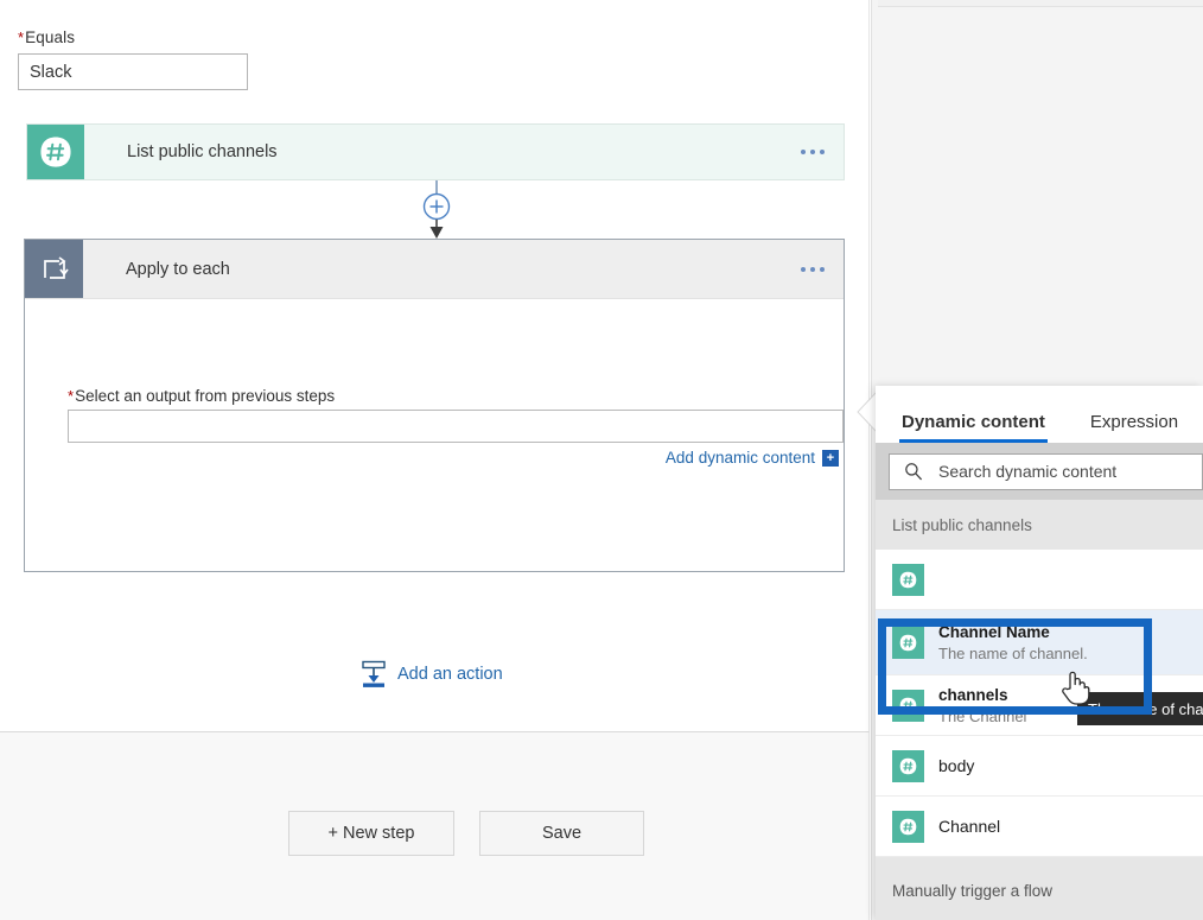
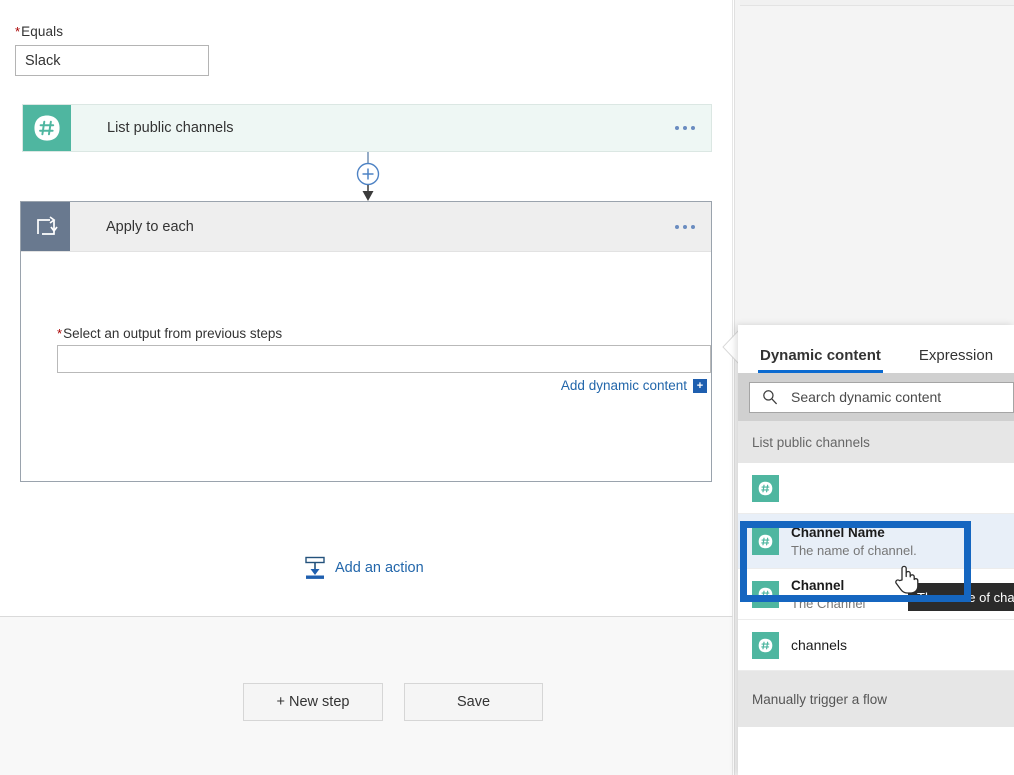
  *Equals
  Slack
  List public channels
  Apply to each
  *Select an output from previous steps
  Add dynamic content
  +
  Add an action
  + New step
  Save
  Dynamic content
  Expression
  Search dynamic content
  List public channels
  Channel Name
  The name of channel.
- channels
+ Channel
  The Channel
- body
- Channel
+ channels
  Manually trigger a flow
  The name of cha
